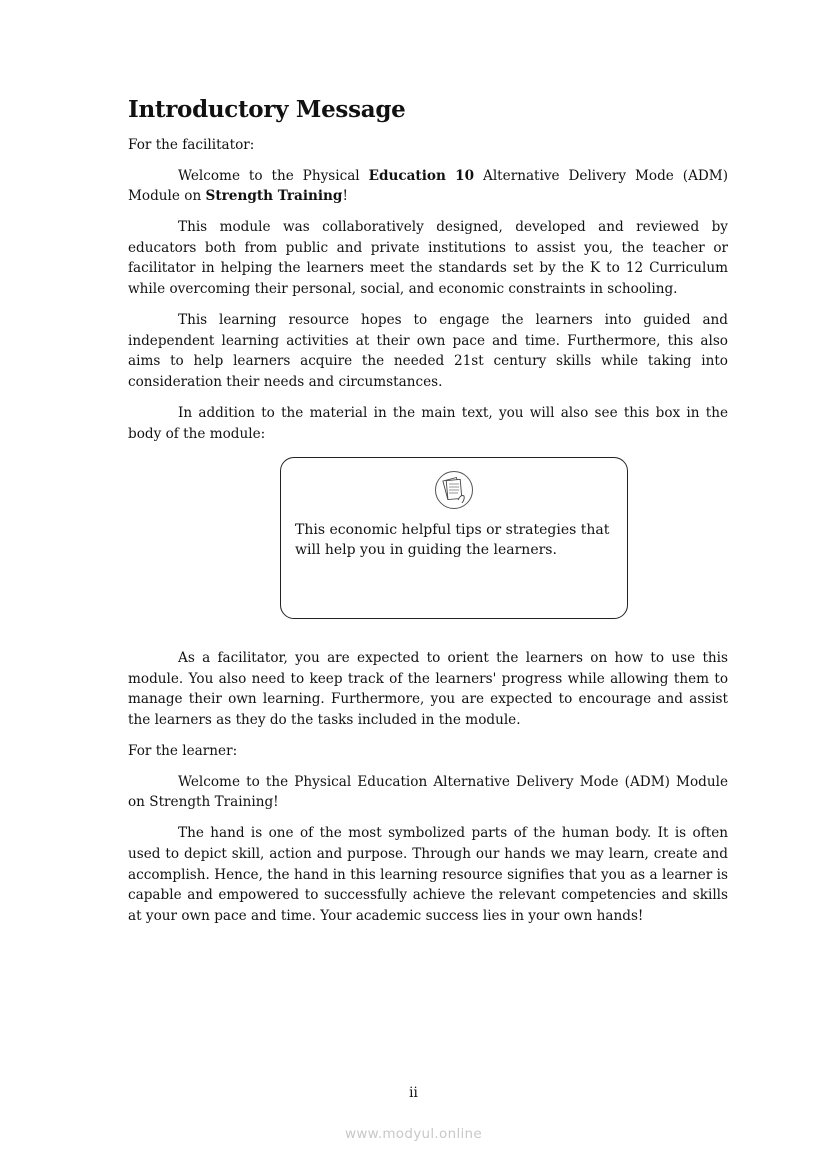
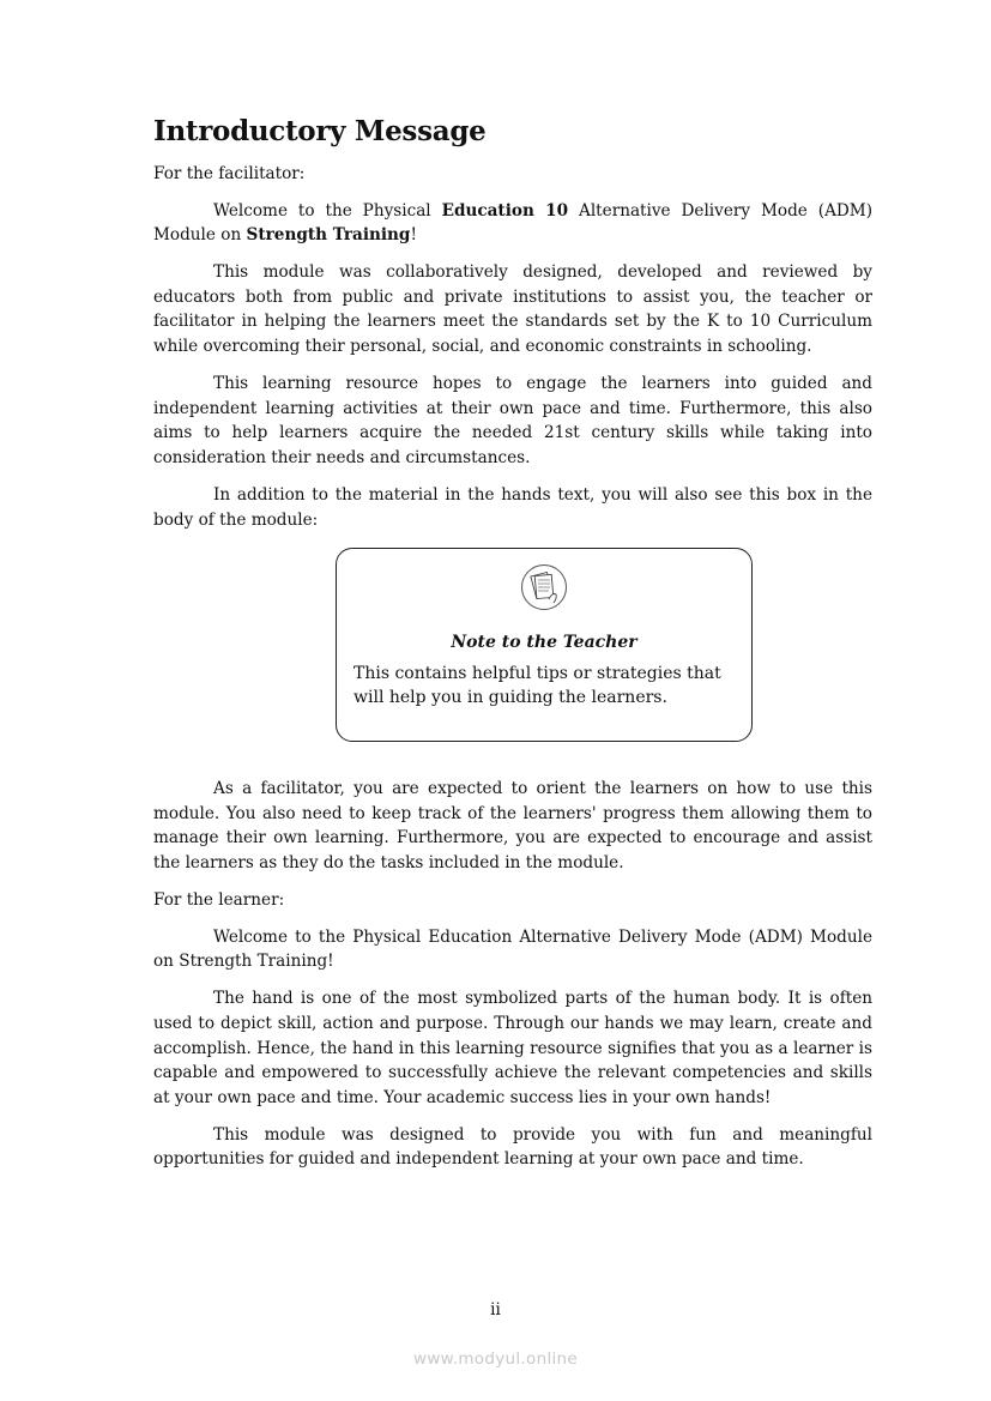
  Introductory Message
  For the facilitator:
  Welcome to the Physical Education 10 Alternative Delivery Mode (ADM) Module on Strength Training!
- This module was collaboratively designed, developed and reviewed by educators both from public and private institutions to assist you, the teacher or facilitator in helping the learners meet the standards set by the K to 12 Curriculum while overcoming their personal, social, and economic constraints in schooling.
+ This module was collaboratively designed, developed and reviewed by educators both from public and private institutions to assist you, the teacher or facilitator in helping the learners meet the standards set by the K to 10 Curriculum while overcoming their personal, social, and economic constraints in schooling.
  This learning resource hopes to engage the learners into guided and independent learning activities at their own pace and time. Furthermore, this also aims to help learners acquire the needed 21st century skills while taking into consideration their needs and circumstances.
- In addition to the material in the main text, you will also see this box in the body of the module:
+ In addition to the material in the hands text, you will also see this box in the body of the module:
+ Note to the Teacher
- This economic helpful tips or strategies that will help you in guiding the learners.
+ This contains helpful tips or strategies that will help you in guiding the learners.
- As a facilitator, you are expected to orient the learners on how to use this module. You also need to keep track of the learners' progress while allowing them to manage their own learning. Furthermore, you are expected to encourage and assist the learners as they do the tasks included in the module.
+ As a facilitator, you are expected to orient the learners on how to use this module. You also need to keep track of the learners' progress them allowing them to manage their own learning. Furthermore, you are expected to encourage and assist the learners as they do the tasks included in the module.
  For the learner:
  Welcome to the Physical Education Alternative Delivery Mode (ADM) Module on Strength Training!
  The hand is one of the most symbolized parts of the human body. It is often used to depict skill, action and purpose. Through our hands we may learn, create and accomplish. Hence, the hand in this learning resource signifies that you as a learner is capable and empowered to successfully achieve the relevant competencies and skills at your own pace and time. Your academic success lies in your own hands!
+ This module was designed to provide you with fun and meaningful opportunities for guided and independent learning at your own pace and time.
  ii
  www.modyul.online
